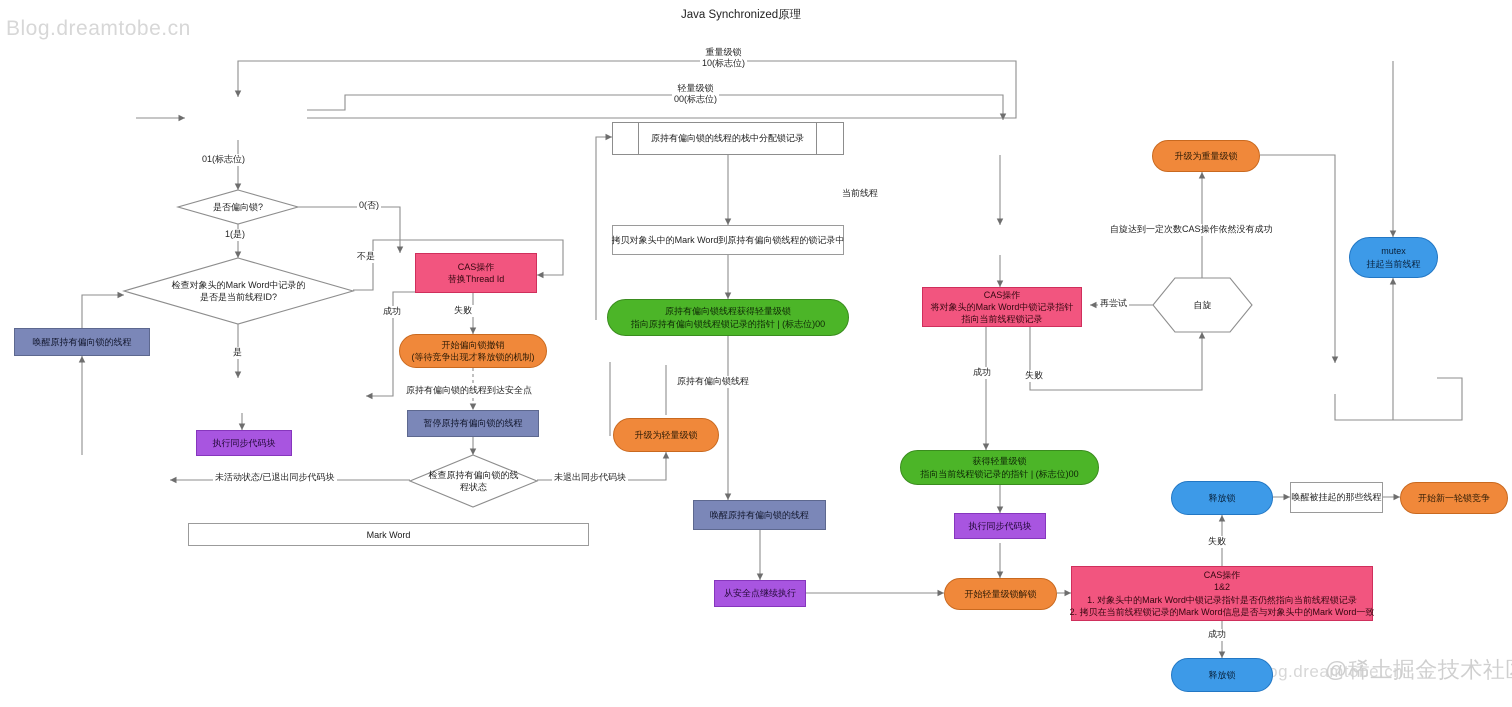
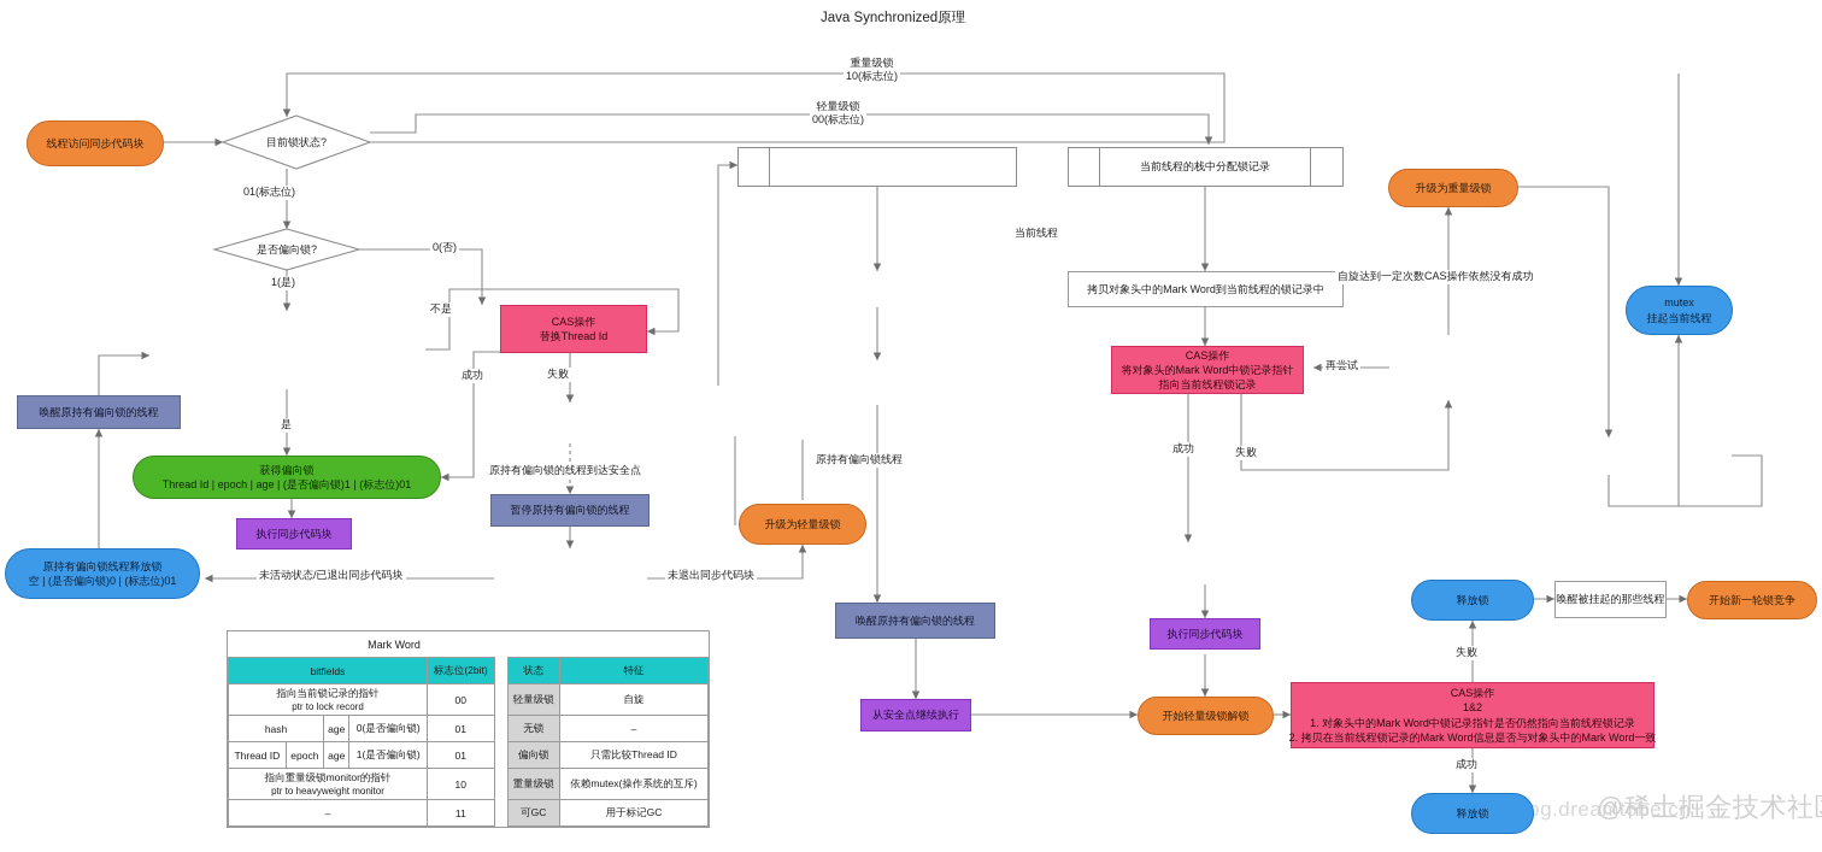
- Blog.dreamtobe.cn
  og.dreamtobe.cn
  @稀土掘金技术社
  Java Synchronized原理
+ 线程访问同步代码块
+ 目前锁状态?
  是否偏向锁?
- 检查对象头的Mark Word中记录的
- 是否是当前线程ID?
  唤醒原持有偏向锁的线程
+ 获得偏向锁
+ Thread Id | epoch | age | (是否偏向锁)1 | (标志位)01
  执行同步代码块
+ 原持有偏向锁线程释放锁
+ 空 | (是否偏向锁)0 | (标志位)01
  CAS操作
  替换Thread Id
- 开始偏向锁撤销
- (等待竞争出现才释放锁的机制)
  暂停原持有偏向锁的线程
- 检查原持有偏向锁的线
- 程状态
- 原持有偏向锁的线程的栈中分配锁记录
- 拷贝对象头中的Mark Word到原持有偏向锁线程的锁记录中
- 原持有偏向锁线程获得轻量级锁
- 指向原持有偏向锁线程锁记录的指针 | (标志位)00
  升级为轻量级锁
  唤醒原持有偏向锁的线程
  从安全点继续执行
+ 当前线程的栈中分配锁记录
+ 拷贝对象头中的Mark Word到当前线程的锁记录中
  CAS操作
  将对象头的Mark Word中锁记录指针
  指向当前线程锁记录
- 获得轻量级锁
- 指向当前线程锁记录的指针 | (标志位)00
  执行同步代码块
  开始轻量级锁解锁
- 自旋
  升级为重量级锁
  mutex
  挂起当前线程
  释放锁
  唤醒被挂起的那些线程
  开始新一轮锁竞争
  CAS操作
  1&2
  1. 对象头中的Mark Word中锁记录指针是否仍然指向当前线程锁记录
  2. 拷贝在当前线程锁记录的Mark Word信息是否与对象头中的Mark Word一致
  释放锁
  重量级锁
  10(标志位)
  轻量级锁
  00(标志位)
  01(标志位)
  0(否)
  1(是)
  不是
  是
  成功
  失败
  原持有偏向锁的线程到达安全点
  未活动状态/已退出同步代码块
  未退出同步代码块
  原持有偏向锁线程
  当前线程
  成功
  失败
  再尝试
  自旋达到一定次数CAS操作依然没有成功
  失败
  成功
  Mark Word
+ bitfields	标志位(2bit)		状态	特征
+ 指向当前锁记录的指针ptr to lock record	00		轻量级锁	自旋
+ hash	age	0(是否偏向锁)	01		无锁	–
+ Thread ID	epoch	age	1(是否偏向锁)	01		偏向锁	只需比较Thread ID
+ 指向重量级锁monitor的指针ptr to heavyweight monitor	10		重量级锁	依赖mutex(操作系统的互斥)
+ –	11		可GC	用于标记GC
